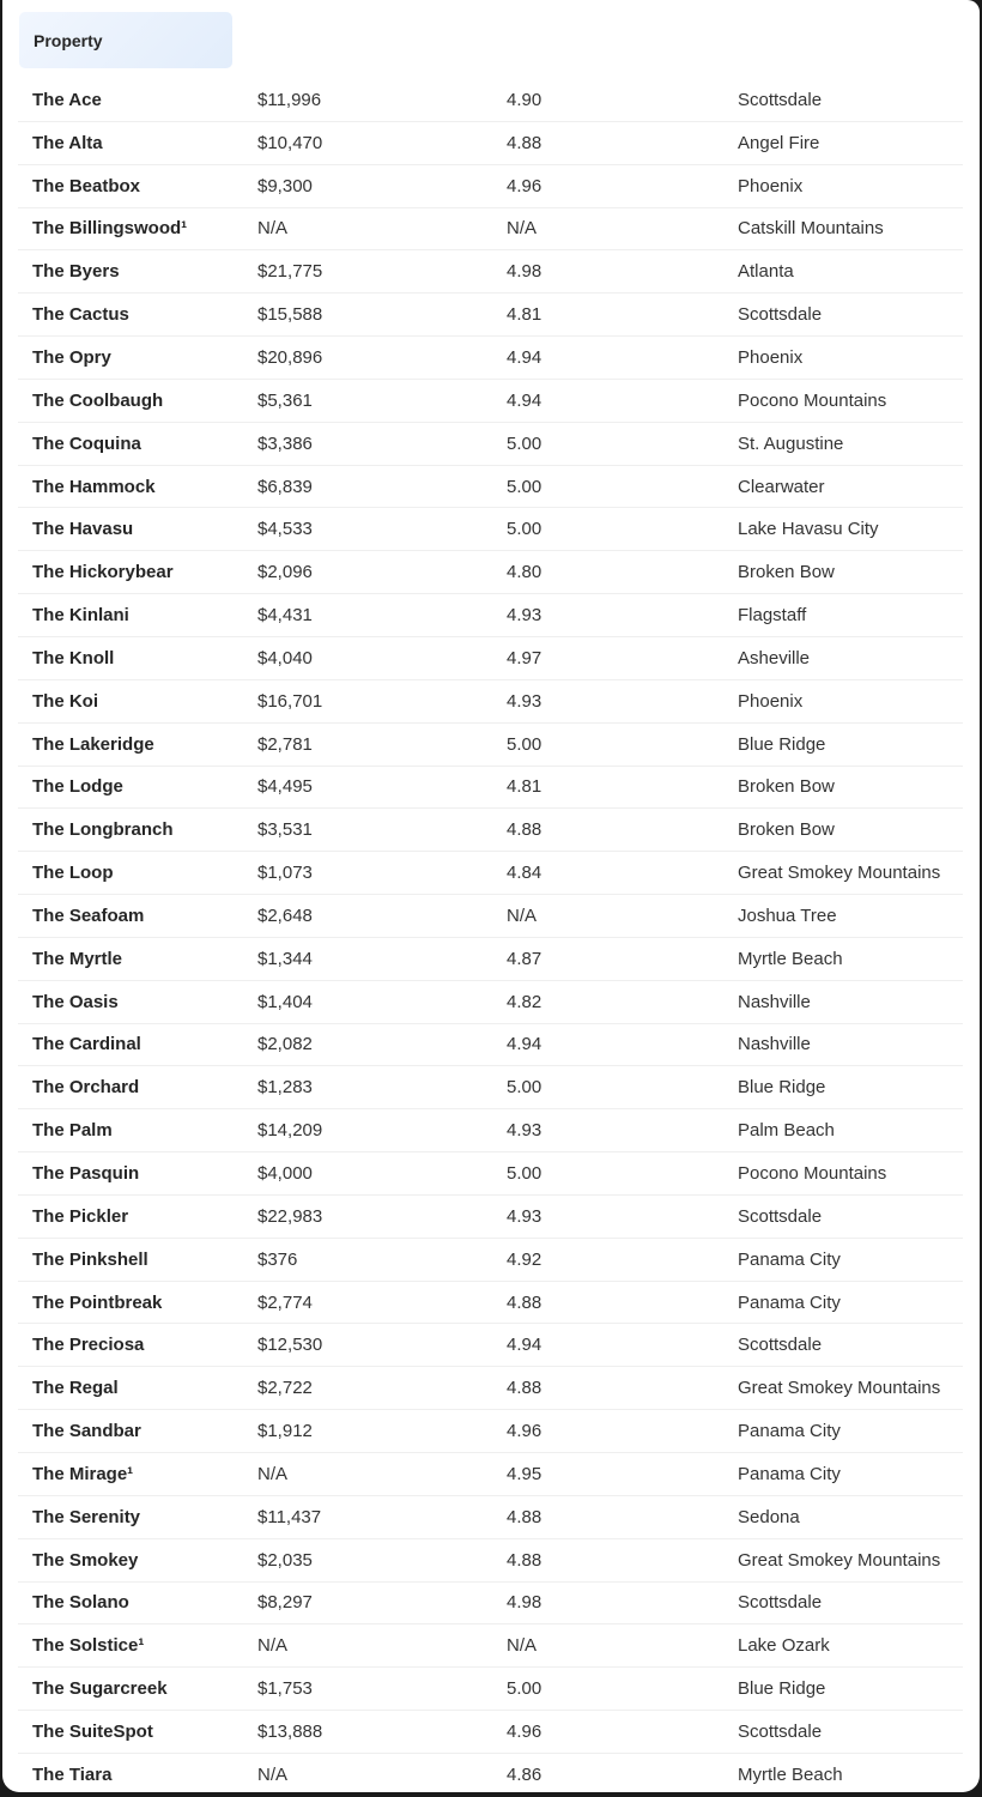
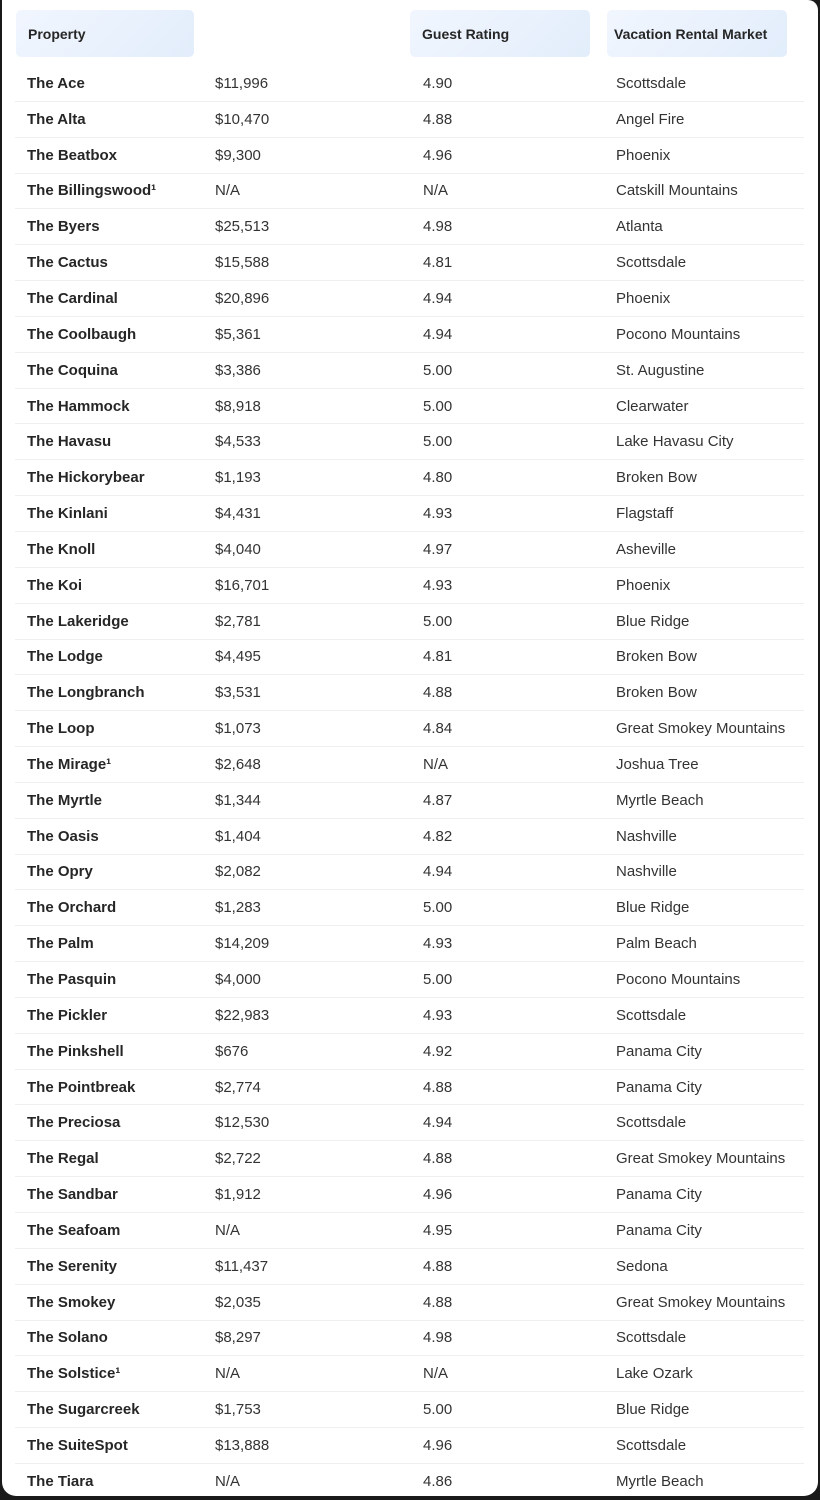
  Property
+ Guest Rating
+ Vacation Rental Market
  The Ace
  $11,996
  4.90
  Scottsdale
  The Alta
  $10,470
  4.88
  Angel Fire
  The Beatbox
  $9,300
  4.96
  Phoenix
  The Billingswood¹
  N/A
  N/A
  Catskill Mountains
  The Byers
- $21,775
+ $25,513
  4.98
  Atlanta
  The Cactus
  $15,588
  4.81
  Scottsdale
- The Opry
+ The Cardinal
  $20,896
  4.94
  Phoenix
  The Coolbaugh
  $5,361
  4.94
  Pocono Mountains
  The Coquina
  $3,386
  5.00
  St. Augustine
  The Hammock
- $6,839
+ $8,918
  5.00
  Clearwater
  The Havasu
  $4,533
  5.00
  Lake Havasu City
  The Hickorybear
- $2,096
+ $1,193
  4.80
  Broken Bow
  The Kinlani
  $4,431
  4.93
  Flagstaff
  The Knoll
  $4,040
  4.97
  Asheville
  The Koi
  $16,701
  4.93
  Phoenix
  The Lakeridge
  $2,781
  5.00
  Blue Ridge
  The Lodge
  $4,495
  4.81
  Broken Bow
  The Longbranch
  $3,531
  4.88
  Broken Bow
  The Loop
  $1,073
  4.84
  Great Smokey Mountains
- The Seafoam
+ The Mirage¹
  $2,648
  N/A
  Joshua Tree
  The Myrtle
  $1,344
  4.87
  Myrtle Beach
  The Oasis
  $1,404
  4.82
  Nashville
- The Cardinal
+ The Opry
  $2,082
  4.94
  Nashville
  The Orchard
  $1,283
  5.00
  Blue Ridge
  The Palm
  $14,209
  4.93
  Palm Beach
  The Pasquin
  $4,000
  5.00
  Pocono Mountains
  The Pickler
  $22,983
  4.93
  Scottsdale
  The Pinkshell
- $376
+ $676
  4.92
  Panama City
  The Pointbreak
  $2,774
  4.88
  Panama City
  The Preciosa
  $12,530
  4.94
  Scottsdale
  The Regal
  $2,722
  4.88
  Great Smokey Mountains
  The Sandbar
  $1,912
  4.96
  Panama City
- The Mirage¹
+ The Seafoam
  N/A
  4.95
  Panama City
  The Serenity
  $11,437
  4.88
  Sedona
  The Smokey
  $2,035
  4.88
  Great Smokey Mountains
  The Solano
  $8,297
  4.98
  Scottsdale
  The Solstice¹
  N/A
  N/A
  Lake Ozark
  The Sugarcreek
  $1,753
  5.00
  Blue Ridge
  The SuiteSpot
  $13,888
  4.96
  Scottsdale
  The Tiara
  N/A
  4.86
  Myrtle Beach
